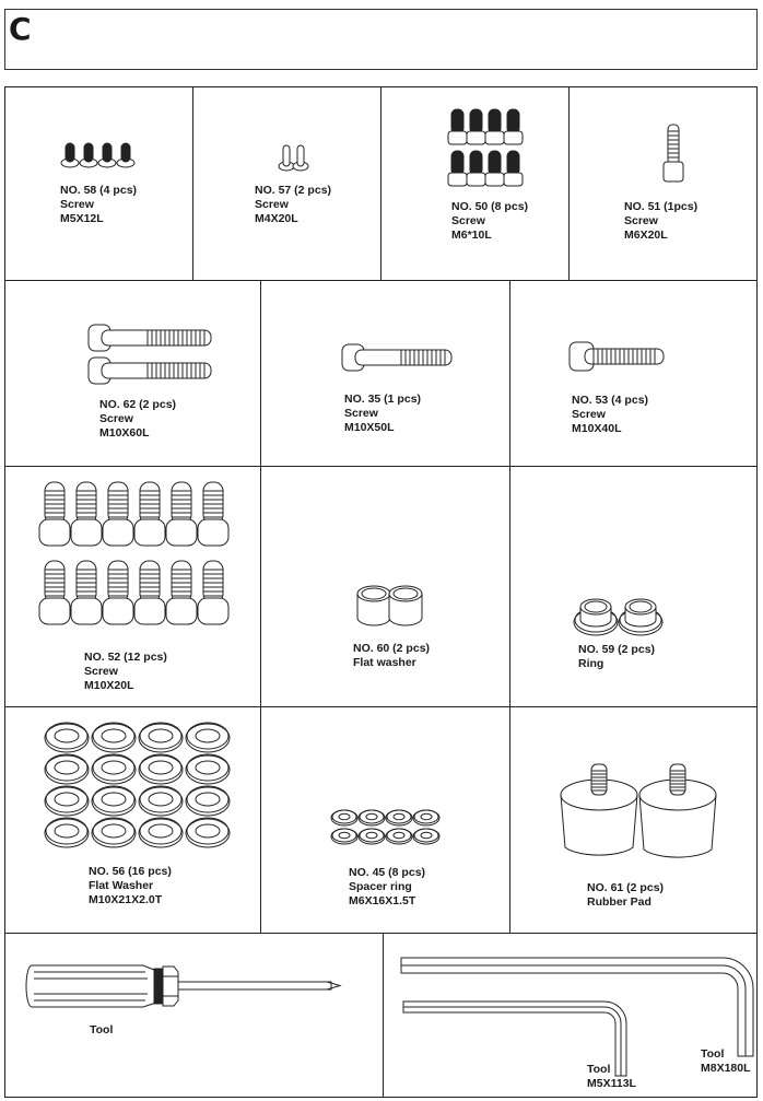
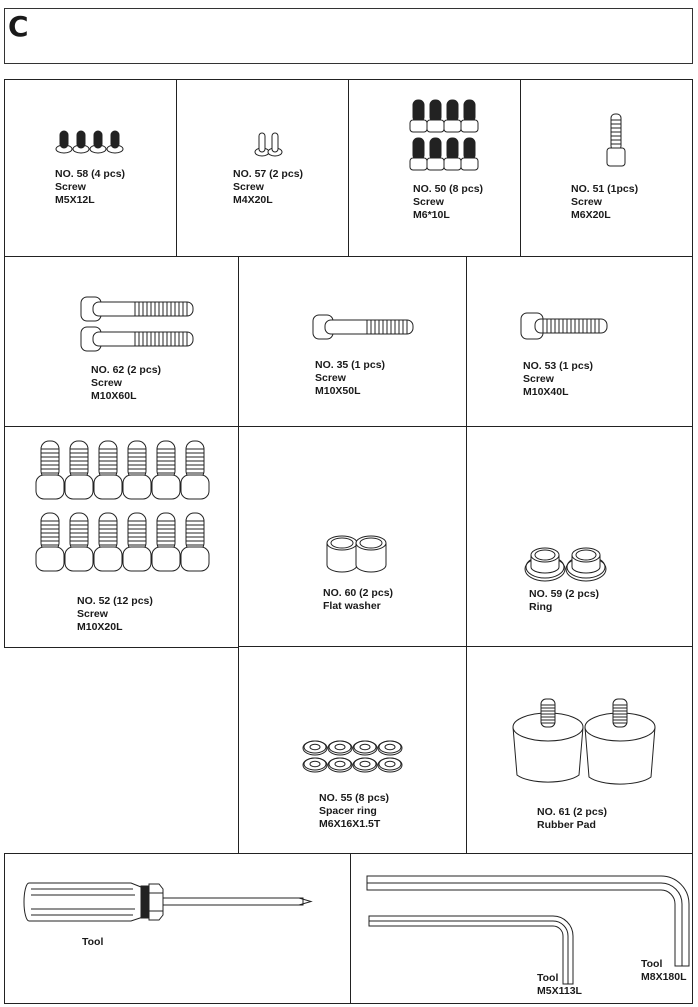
  C
  NO. 58 (4 pcs)
  Screw
  M5X12L
  NO. 57 (2 pcs)
  Screw
  M4X20L
  NO. 50 (8 pcs)
  Screw
  M6*10L
  NO. 51 (1pcs)
  Screw
  M6X20L
  NO. 62 (2 pcs)
  Screw
  M10X60L
  NO. 35 (1 pcs)
  Screw
  M10X50L
- NO. 53 (4 pcs)
+ NO. 53 (1 pcs)
  Screw
  M10X40L
  NO. 52 (12 pcs)
  Screw
  M10X20L
  NO. 60 (2 pcs)
  Flat washer
  NO. 59 (2 pcs)
  Ring
- NO. 56 (16 pcs)
- Flat Washer
- M10X21X2.0T
- NO. 45 (8 pcs)
+ NO. 55 (8 pcs)
  Spacer ring
  M6X16X1.5T
  NO. 61 (2 pcs)
  Rubber Pad
  Tool
  Tool
  M5X113L
  Tool
  M8X180L
